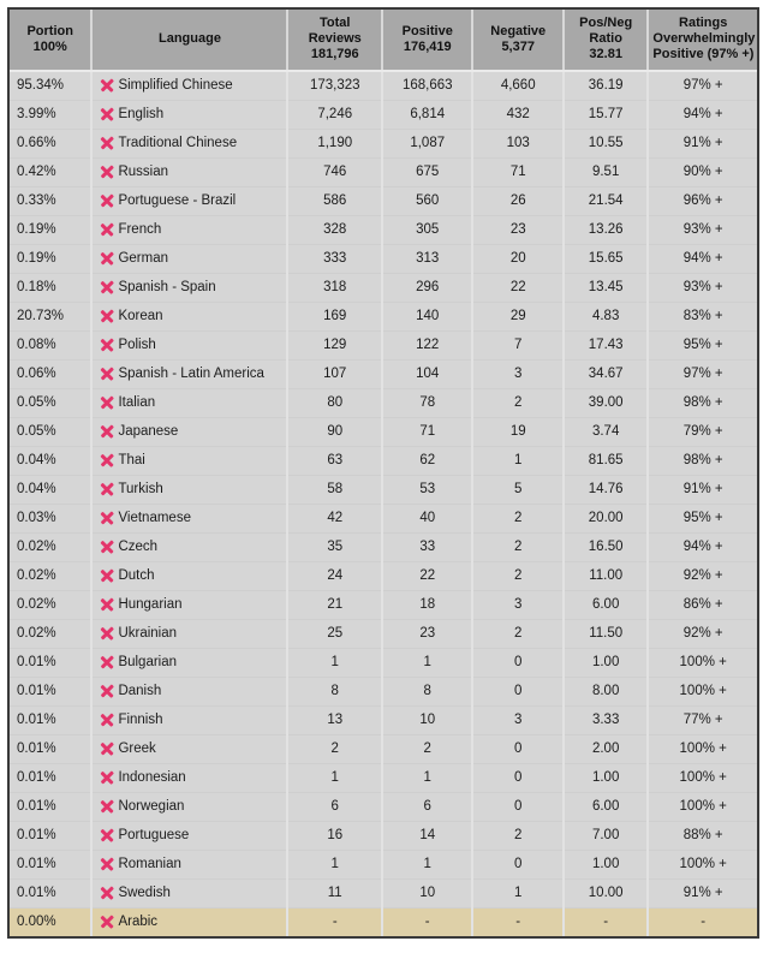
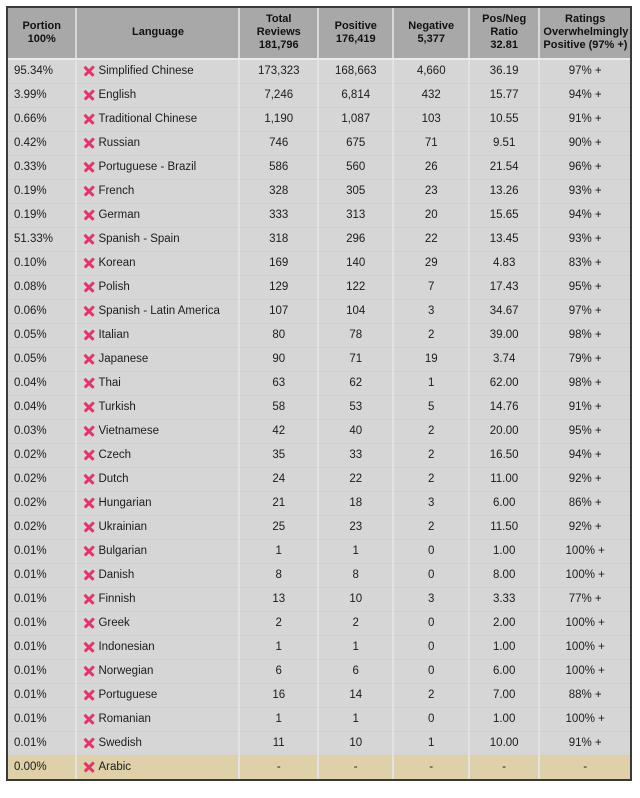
  Portion100%	Language	TotalReviews181,796	Positive176,419	Negative5,377	Pos/NegRatio32.81	RatingsOverwhelminglyPositive (97% +)
  95.34%	Simplified Chinese	173,323	168,663	4,660	36.19	97% +
  3.99%	English	7,246	6,814	432	15.77	94% +
  0.66%	Traditional Chinese	1,190	1,087	103	10.55	91% +
  0.42%	Russian	746	675	71	9.51	90% +
  0.33%	Portuguese - Brazil	586	560	26	21.54	96% +
  0.19%	French	328	305	23	13.26	93% +
  0.19%	German	333	313	20	15.65	94% +
- 0.18%	Spanish - Spain	318	296	22	13.45	93% +
+ 51.33%	Spanish - Spain	318	296	22	13.45	93% +
- 20.73%	Korean	169	140	29	4.83	83% +
+ 0.10%	Korean	169	140	29	4.83	83% +
  0.08%	Polish	129	122	7	17.43	95% +
  0.06%	Spanish - Latin America	107	104	3	34.67	97% +
  0.05%	Italian	80	78	2	39.00	98% +
  0.05%	Japanese	90	71	19	3.74	79% +
- 0.04%	Thai	63	62	1	81.65	98% +
+ 0.04%	Thai	63	62	1	62.00	98% +
  0.04%	Turkish	58	53	5	14.76	91% +
  0.03%	Vietnamese	42	40	2	20.00	95% +
  0.02%	Czech	35	33	2	16.50	94% +
  0.02%	Dutch	24	22	2	11.00	92% +
  0.02%	Hungarian	21	18	3	6.00	86% +
  0.02%	Ukrainian	25	23	2	11.50	92% +
  0.01%	Bulgarian	1	1	0	1.00	100% +
  0.01%	Danish	8	8	0	8.00	100% +
  0.01%	Finnish	13	10	3	3.33	77% +
  0.01%	Greek	2	2	0	2.00	100% +
  0.01%	Indonesian	1	1	0	1.00	100% +
  0.01%	Norwegian	6	6	0	6.00	100% +
  0.01%	Portuguese	16	14	2	7.00	88% +
  0.01%	Romanian	1	1	0	1.00	100% +
  0.01%	Swedish	11	10	1	10.00	91% +
  0.00%	Arabic	-	-	-	-	-
